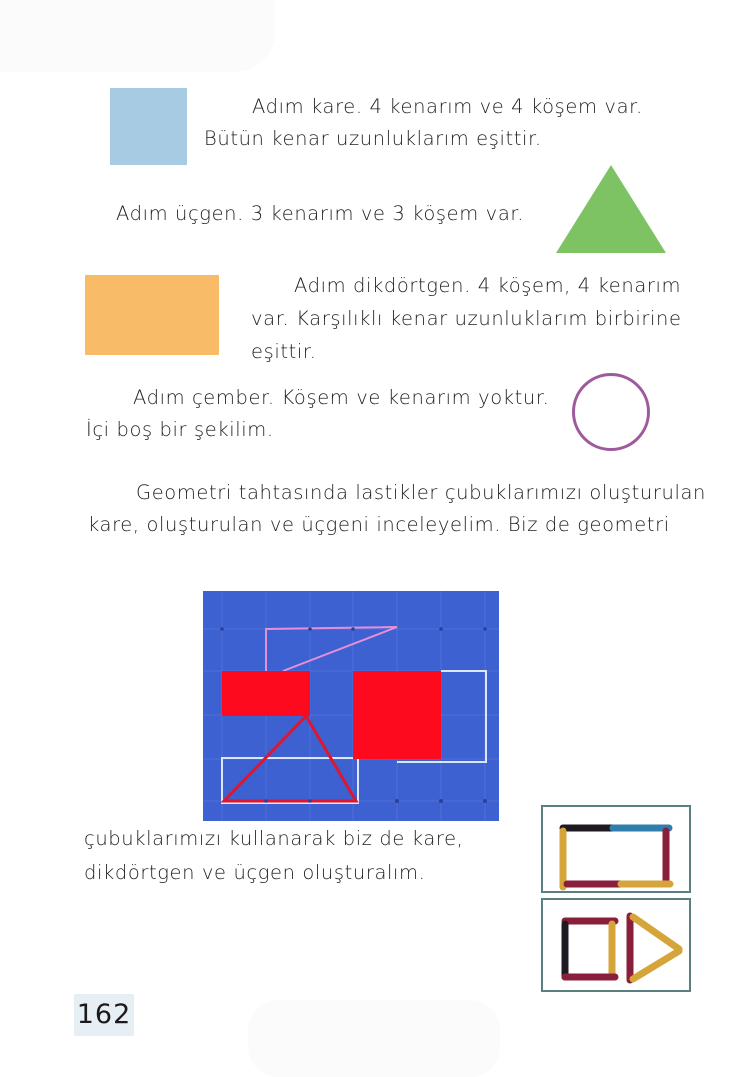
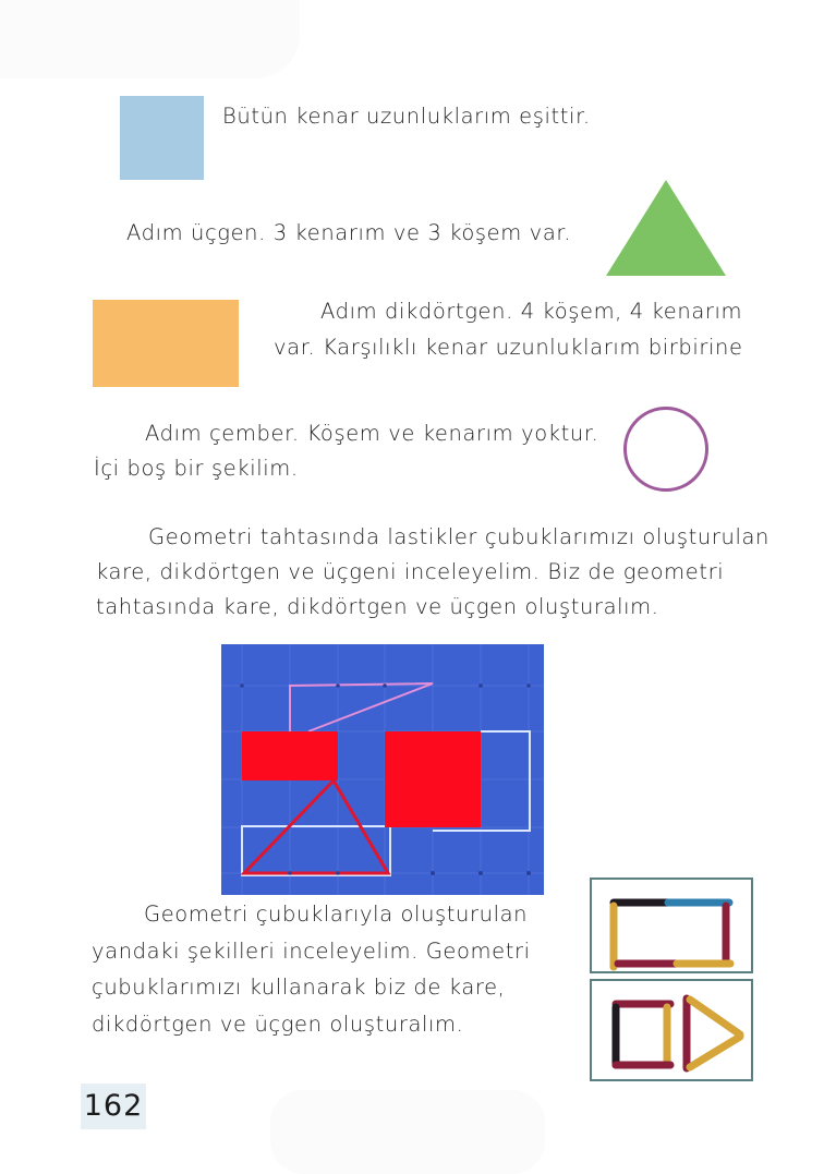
- Adım kare. 4 kenarım ve 4 köşem var.
  Bütün kenar uzunluklarım eşittir.
  Adım üçgen. 3 kenarım ve 3 köşem var.
  Adım dikdörtgen. 4 köşem, 4 kenarım
  var. Karşılıklı kenar uzunluklarım birbirine
- eşittir.
  Adım çember. Köşem ve kenarım yoktur.
  İçi boş bir şekilim.
  Geometri tahtasında lastikler çubuklarımızı oluşturulan
- kare, oluşturulan ve üçgeni inceleyelim. Biz de geometri
+ kare, dikdörtgen ve üçgeni inceleyelim. Biz de geometri
+ tahtasında kare, dikdörtgen ve üçgen oluşturalım.
+ Geometri çubuklarıyla oluşturulan
+ yandaki şekilleri inceleyelim. Geometri
  çubuklarımızı kullanarak biz de kare,
  dikdörtgen ve üçgen oluşturalım.
  162
